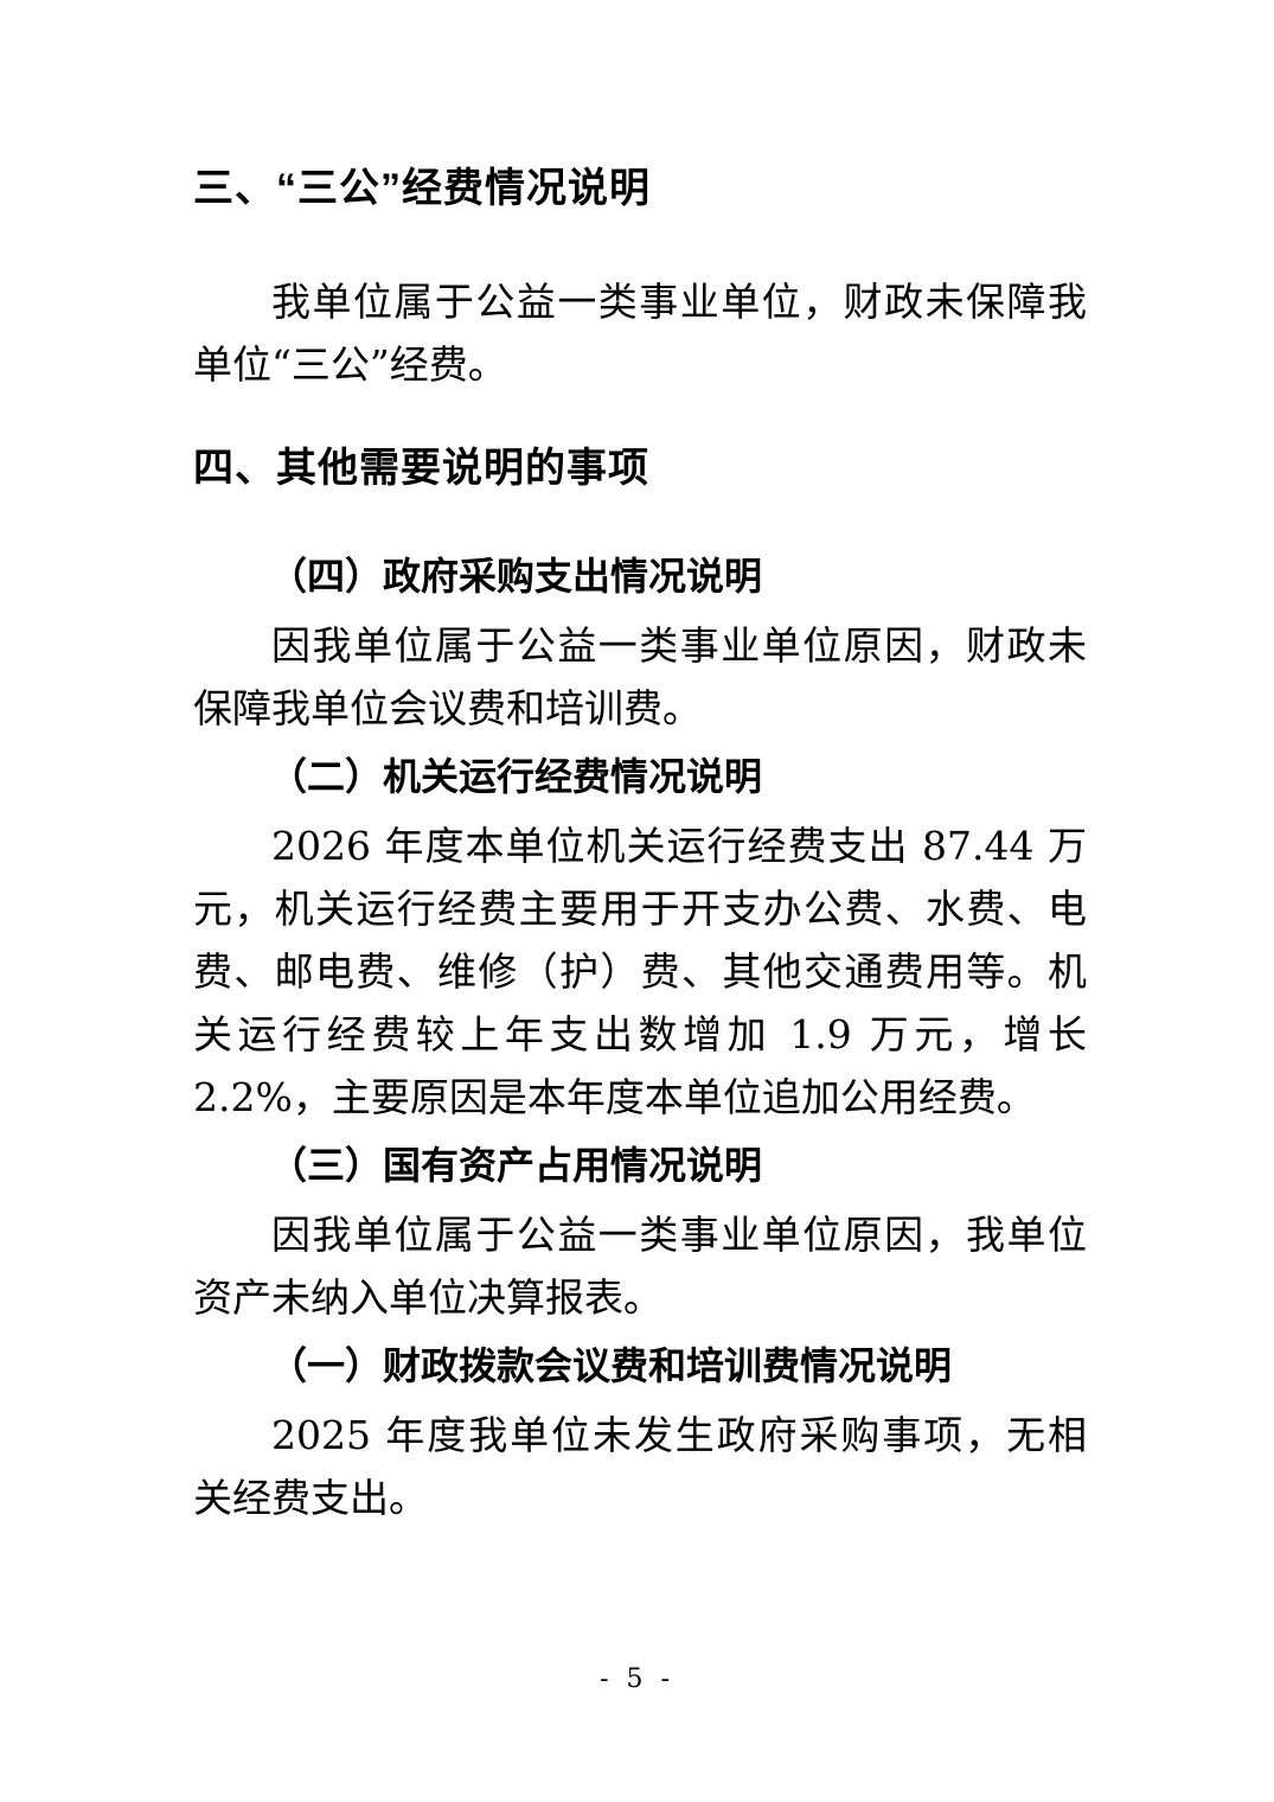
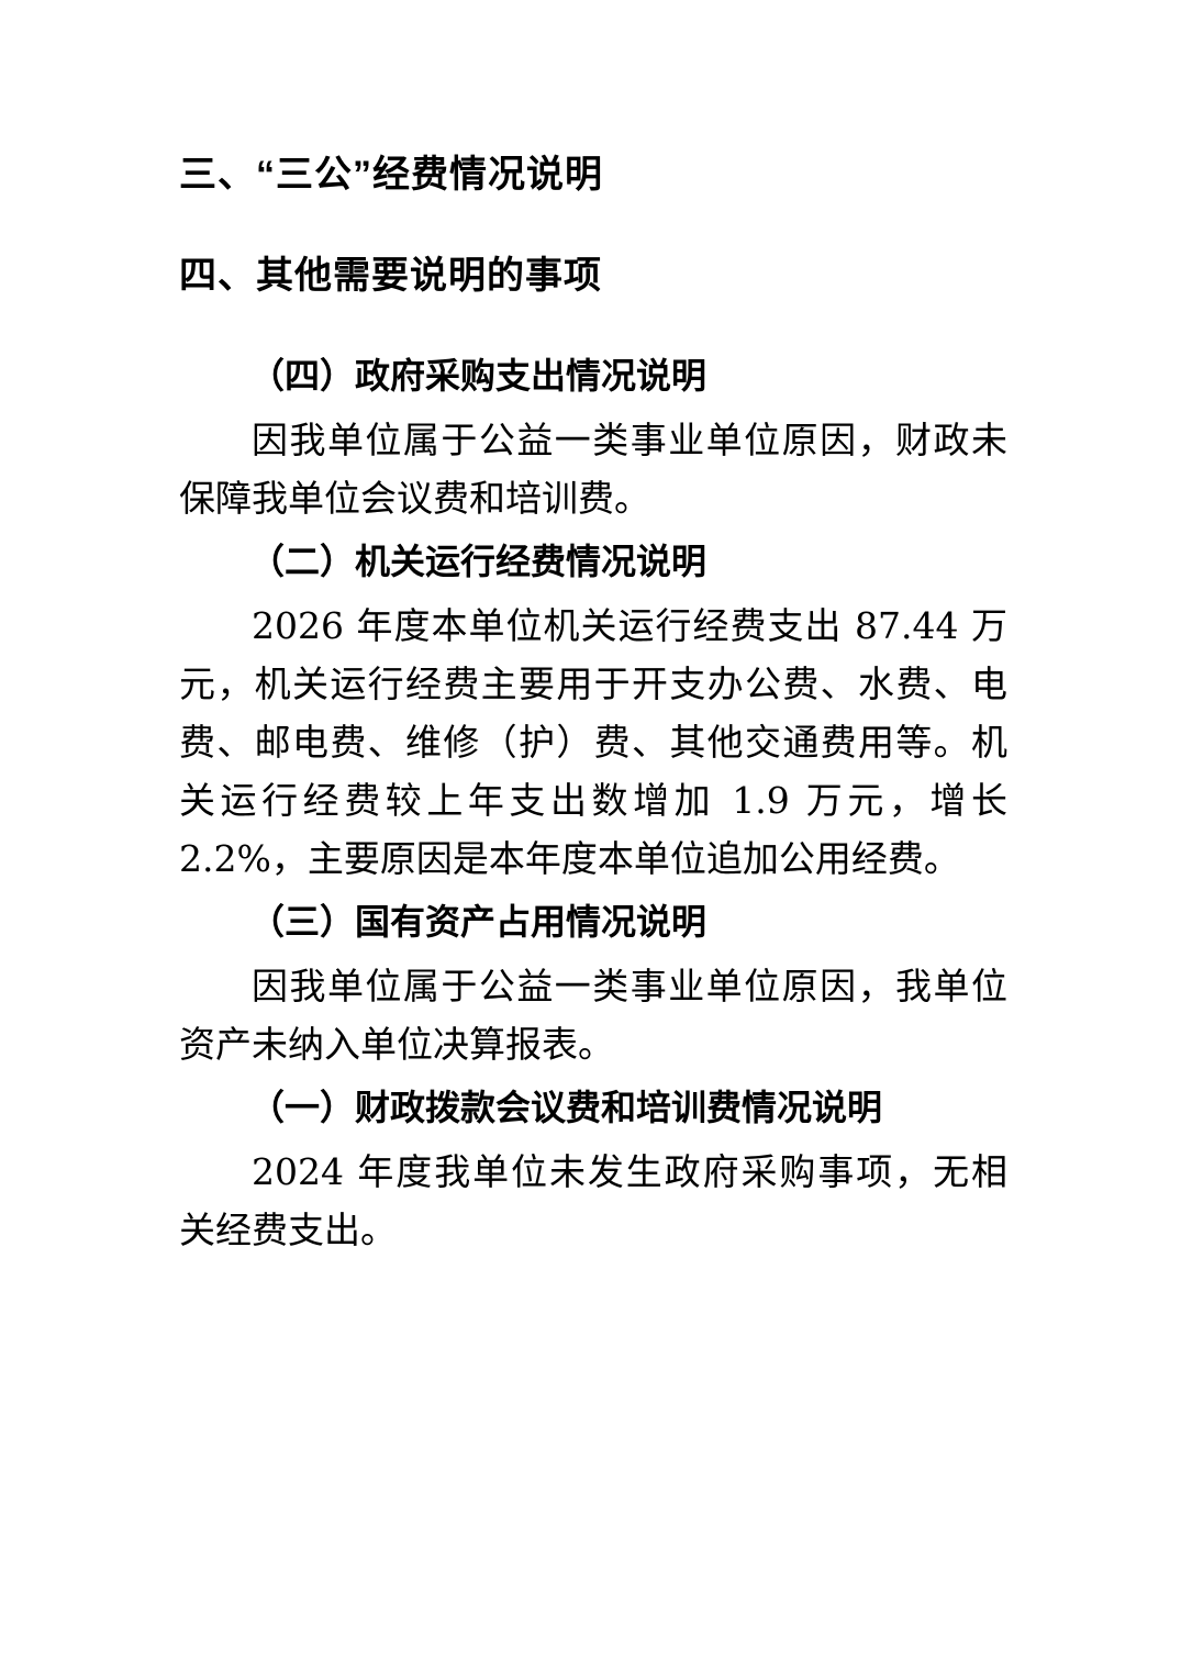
  三、“三公”经费情况说明
- 我单位属于公益一类事业单位，财政未保障我单位“三公”经费。
  四、其他需要说明的事项
  （四）政府采购支出情况说明
  因我单位属于公益一类事业单位原因，财政未保障我单位会议费和培训费。
  （二）机关运行经费情况说明
  2026 年度本单位机关运行经费支出 87.44 万元，机关运行经费主要用于开支办公费、水费、电费、邮电费、维修（护）费、其他交通费用等。机关运行经费较上年支出数增加 1.9 万元，增长 2.2%，主要原因是本年度本单位追加公用经费。
  （三）国有资产占用情况说明
  因我单位属于公益一类事业单位原因，我单位资产未纳入单位决算报表。
  （一）财政拨款会议费和培训费情况说明
- 2025 年度我单位未发生政府采购事项，无相关经费支出。
+ 2024 年度我单位未发生政府采购事项，无相关经费支出。
- - 5 -
